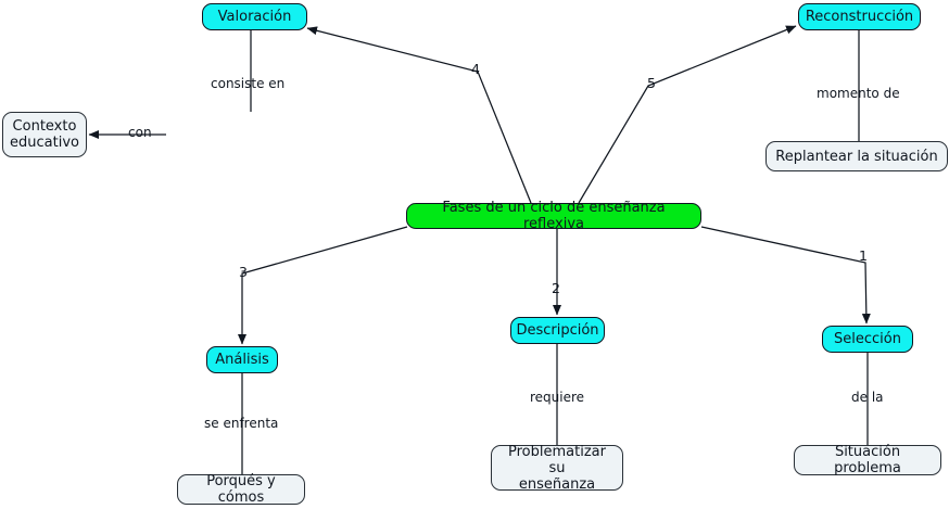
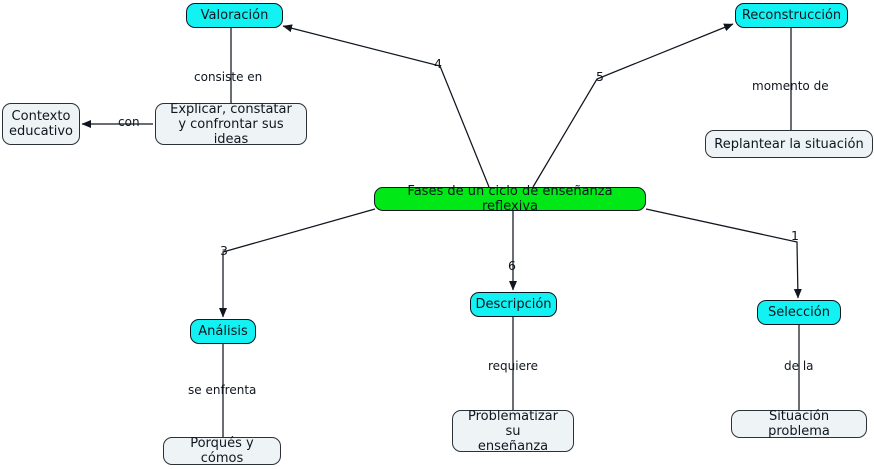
  Fases de un ciclo de enseñanza reflexiva
  Valoración
  Reconstrucción
  Análisis
  Descripción
  Selección
+ Explicar, constatar
+ y confrontar sus ideas
  Contexto
  educativo
  Replantear la situación
  Porqués y cómos
  Problematizar su
  enseñanza
  Situación problema
  consiste en
  con
  momento de
  se enfrenta
  requiere
  de la
  1
- 2
+ 6
  3
  4
  5
